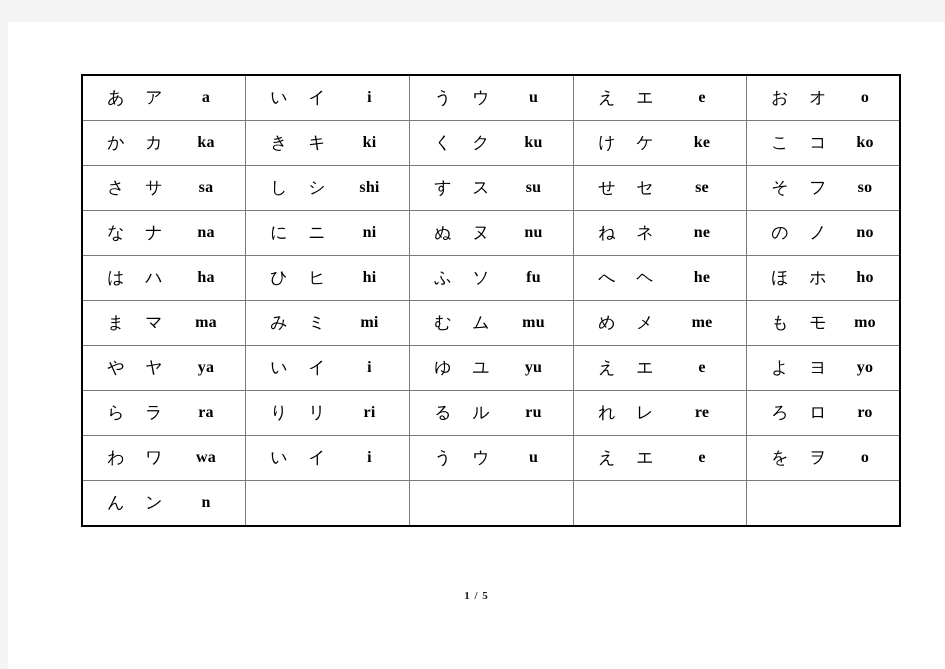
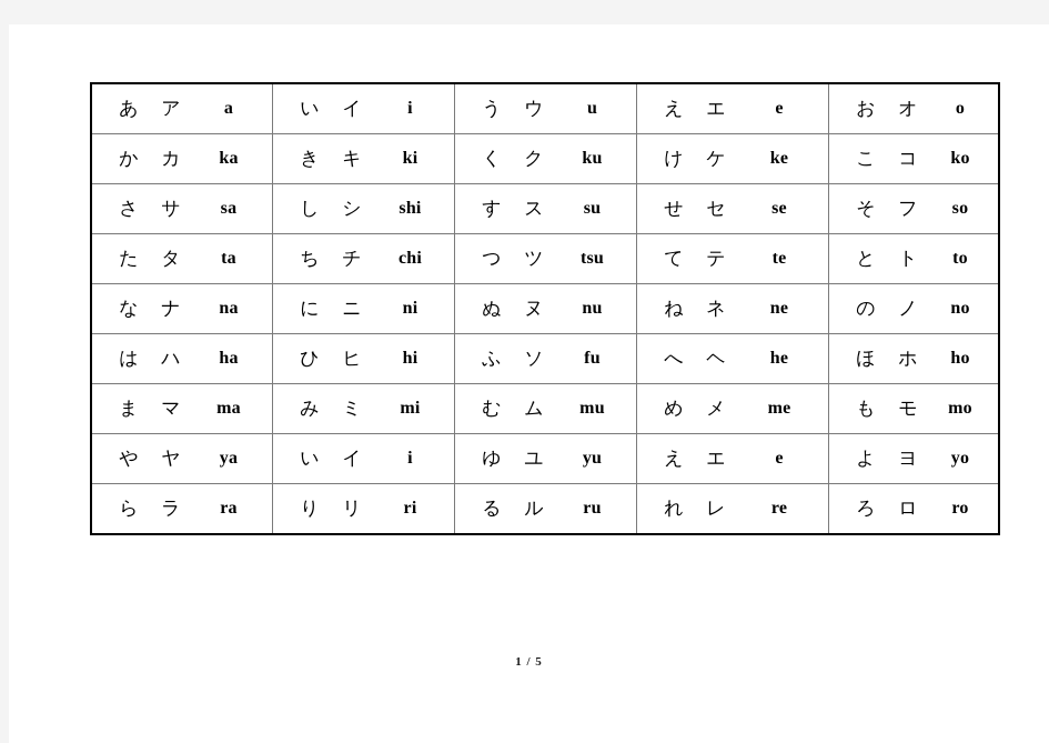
  あ ア a	い イ i	う ウ u	え エ e	お オ o
  か カ ka	き キ ki	く ク ku	け ケ ke	こ コ ko
  さ サ sa	し シ shi	す ス su	せ セ se	そ フ so
+ た タ ta	ち チ chi	つ ツ tsu	て テ te	と ト to
  な ナ na	に ニ ni	ぬ ヌ nu	ね ネ ne	の ノ no
  は ハ ha	ひ ヒ hi	ふ ソ fu	へ ヘ he	ほ ホ ho
  ま マ ma	み ミ mi	む ム mu	め メ me	も モ mo
  や ヤ ya	い イ i	ゆ ユ yu	え エ e	よ ヨ yo
  ら ラ ra	り リ ri	る ル ru	れ レ re	ろ ロ ro
- わ ワ wa	い イ i	う ウ u	え エ e	を ヲ o
- ん ン n
  1 / 5
